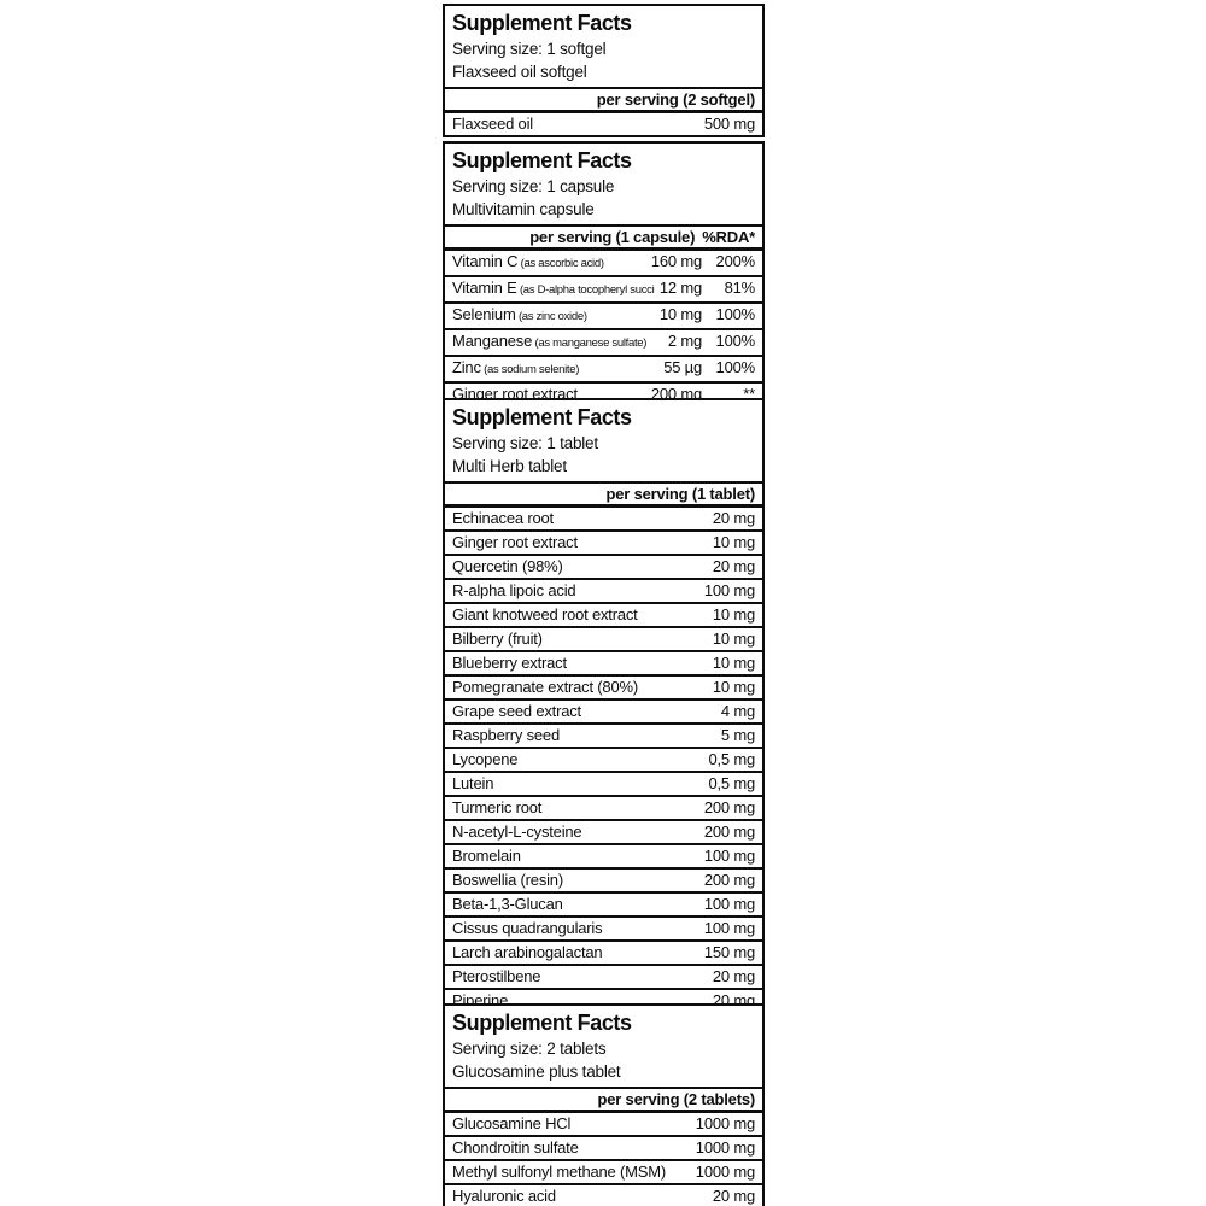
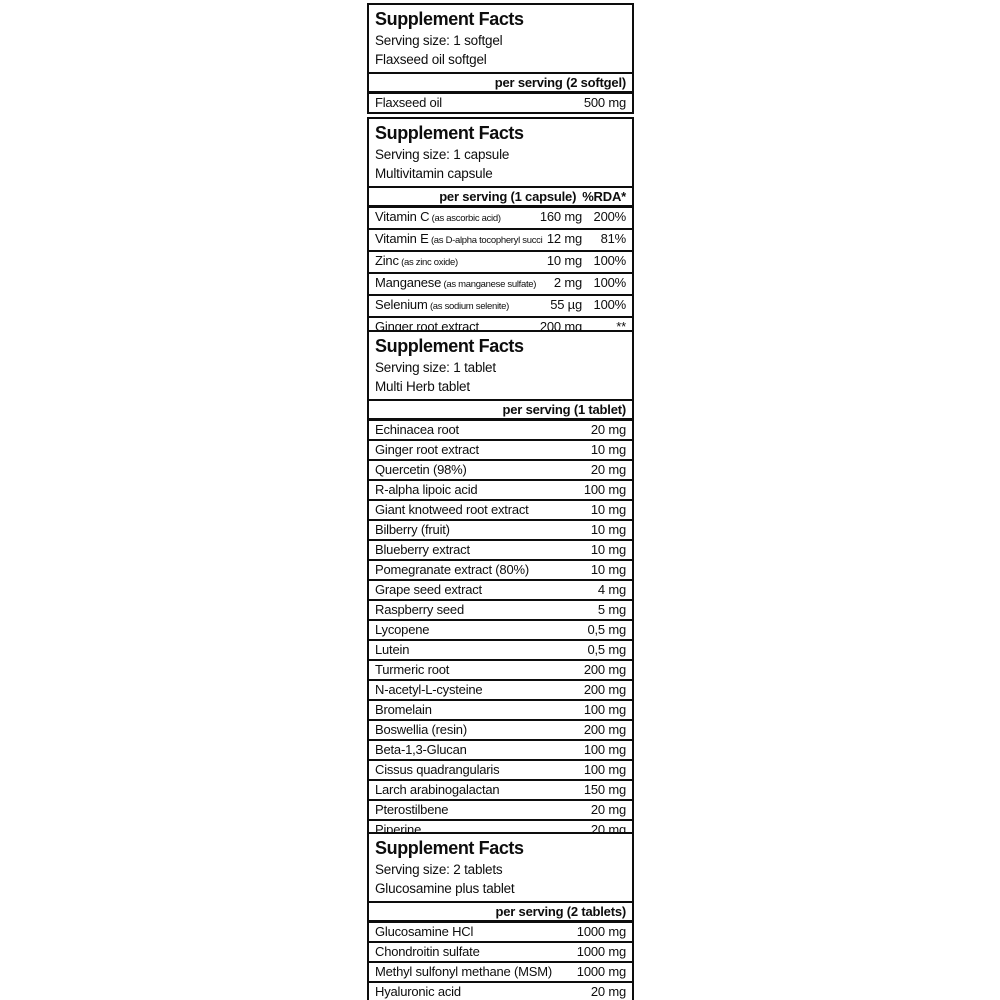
  Supplement Facts
  Serving size: 1 softgel
  Flaxseed oil softgel
  per serving (2 softgel)
  Flaxseed oil
  500 mg
  Supplement Facts
  Serving size: 1 capsule
  Multivitamin capsule
  per serving (1 capsule)
  %RDA*
  Vitamin C (as ascorbic acid)
  160 mg
  200%
  Vitamin E (as D-alpha tocopheryl succi
  12 mg
  81%
- Selenium (as zinc oxide)
+ Zinc (as zinc oxide)
  10 mg
  100%
  Manganese (as manganese sulfate)
  2 mg
  100%
- Zinc (as sodium selenite)
+ Selenium (as sodium selenite)
  55 µg
  100%
  Ginger root extract
  200 mg
  **
  Supplement Facts
  Serving size: 1 tablet
  Multi Herb tablet
  per serving (1 tablet)
  Echinacea root
  20 mg
  Ginger root extract
  10 mg
  Quercetin (98%)
  20 mg
  R-alpha lipoic acid
  100 mg
  Giant knotweed root extract
  10 mg
  Bilberry (fruit)
  10 mg
  Blueberry extract
  10 mg
  Pomegranate extract (80%)
  10 mg
  Grape seed extract
  4 mg
  Raspberry seed
  5 mg
  Lycopene
  0,5 mg
  Lutein
  0,5 mg
  Turmeric root
  200 mg
  N-acetyl-L-cysteine
  200 mg
  Bromelain
  100 mg
  Boswellia (resin)
  200 mg
  Beta-1,3-Glucan
  100 mg
  Cissus quadrangularis
  100 mg
  Larch arabinogalactan
  150 mg
  Pterostilbene
  20 mg
  Piperine
  20 mg
  Supplement Facts
  Serving size: 2 tablets
  Glucosamine plus tablet
  per serving (2 tablets)
  Glucosamine HCl
  1000 mg
  Chondroitin sulfate
  1000 mg
  Methyl sulfonyl methane (MSM)
  1000 mg
  Hyaluronic acid
  20 mg
